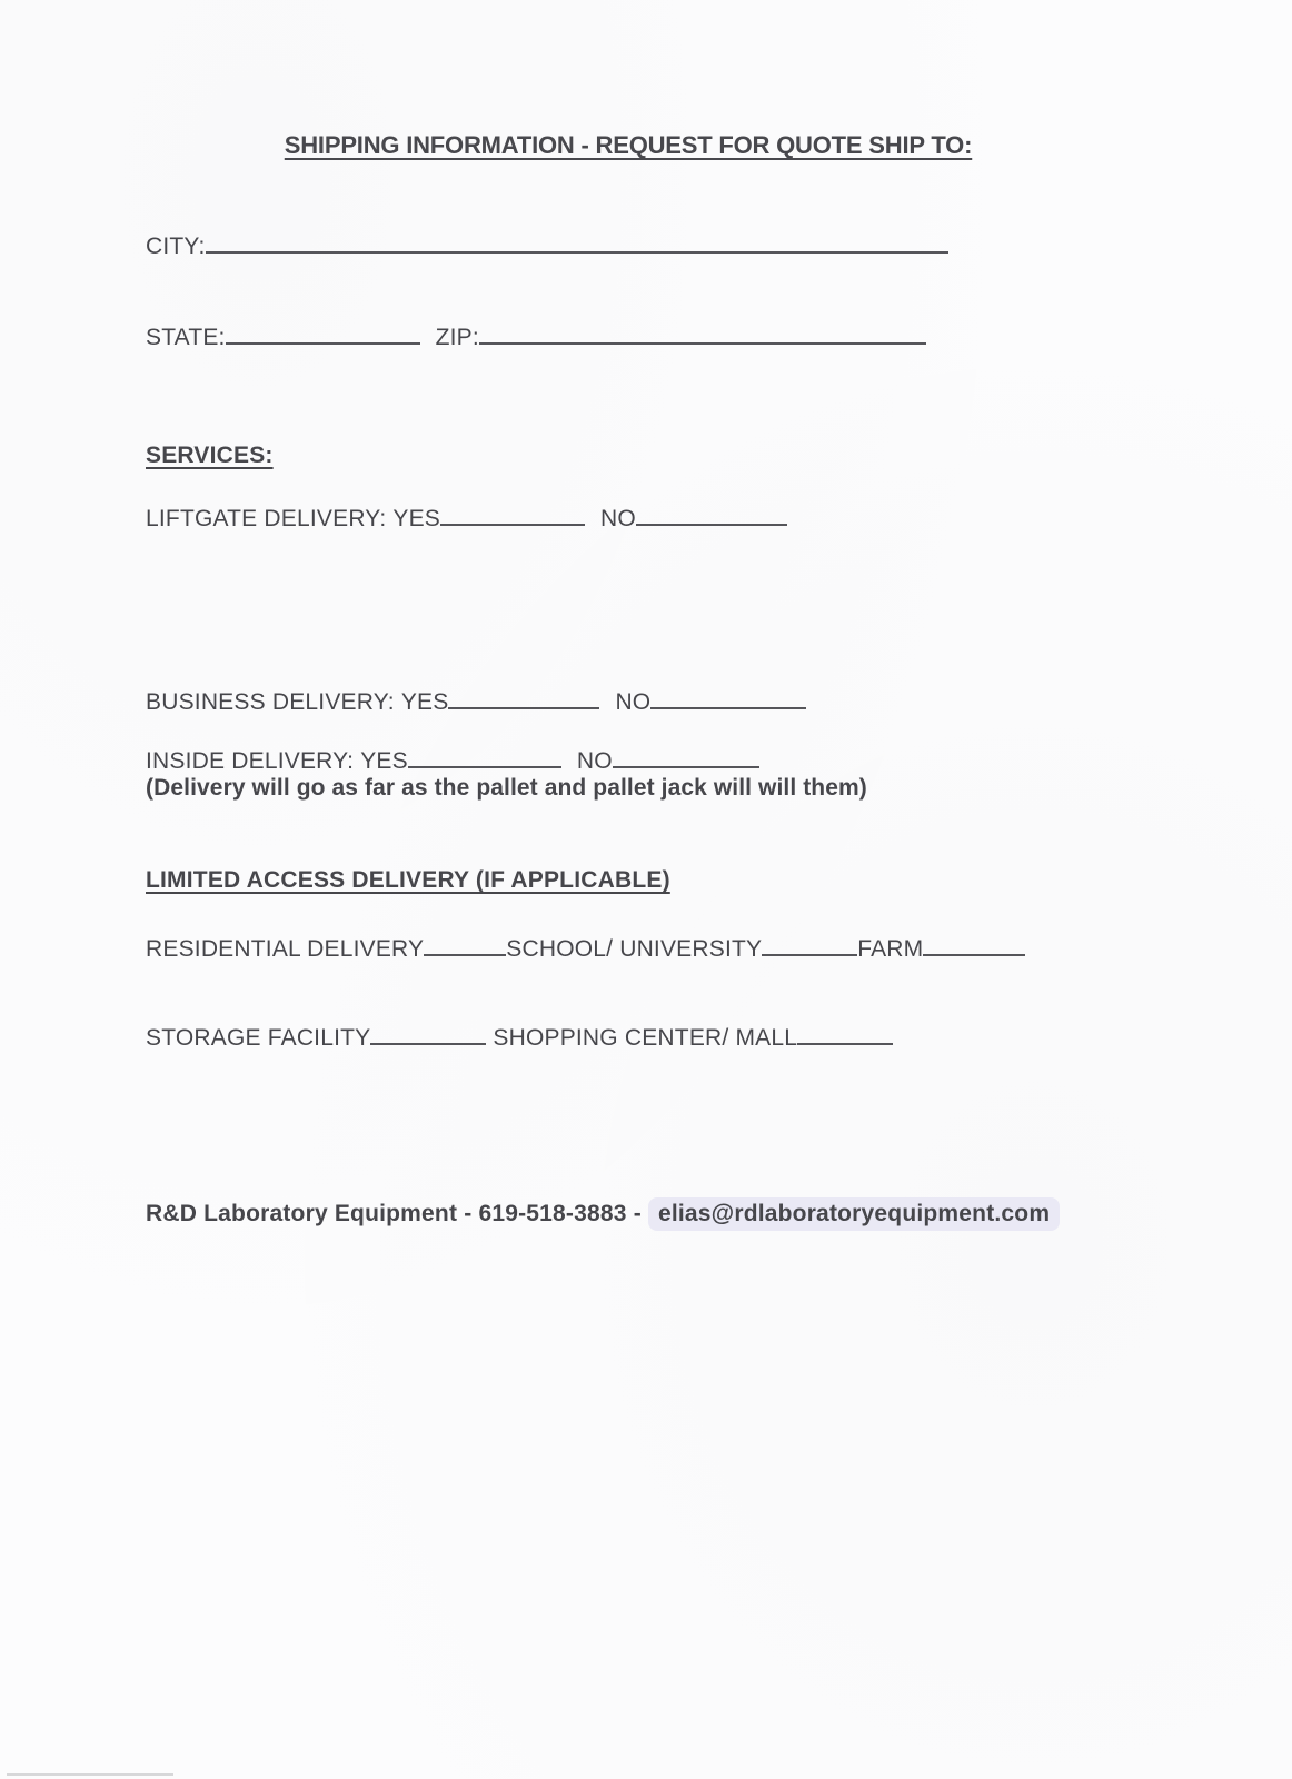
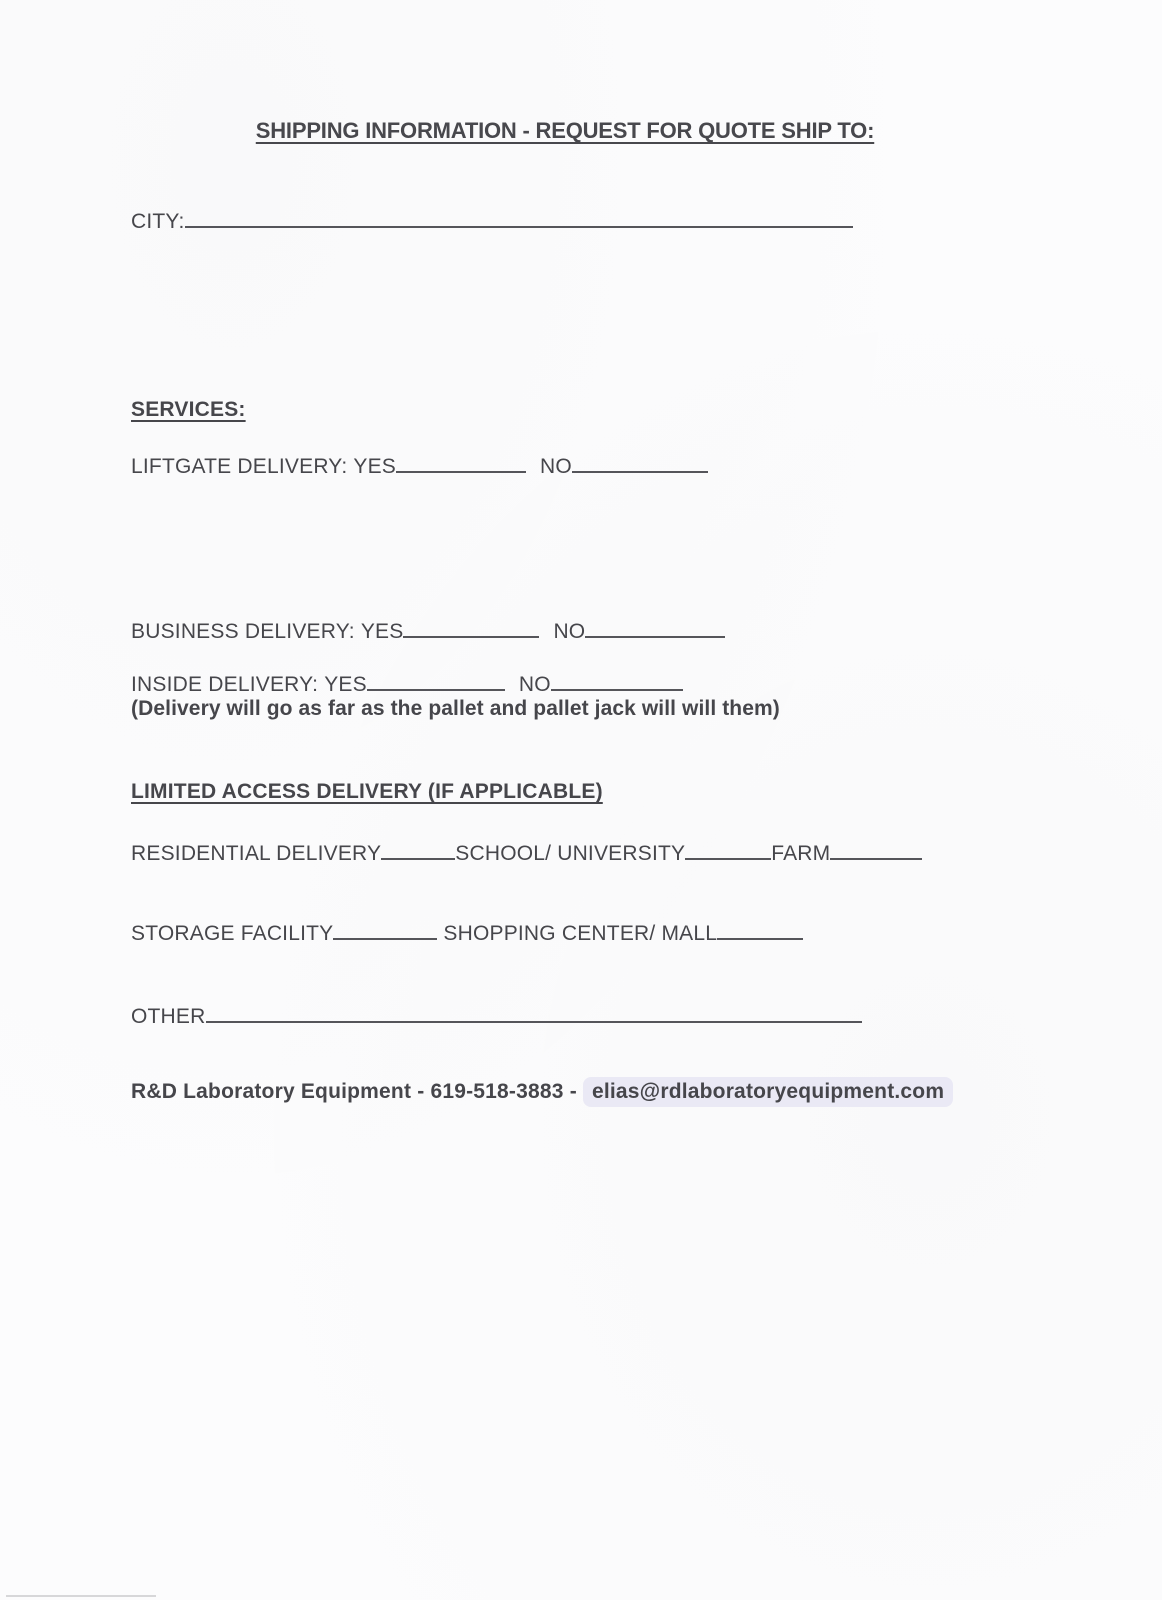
  SHIPPING INFORMATION - REQUEST FOR QUOTE SHIP TO:
  CITY:
- STATE: ZIP:
  SERVICES:
  LIFTGATE DELIVERY: YES NO
  BUSINESS DELIVERY: YES NO
  INSIDE DELIVERY: YES NO
  (Delivery will go as far as the pallet and pallet jack will will them)
  LIMITED ACCESS DELIVERY (IF APPLICABLE)
  RESIDENTIAL DELIVERY SCHOOL/ UNIVERSITY FARM
  STORAGE FACILITY SHOPPING CENTER/ MALL
+ OTHER
  R&D Laboratory Equipment - 619-518-3883 - elias@rdlaboratoryequipment.com
